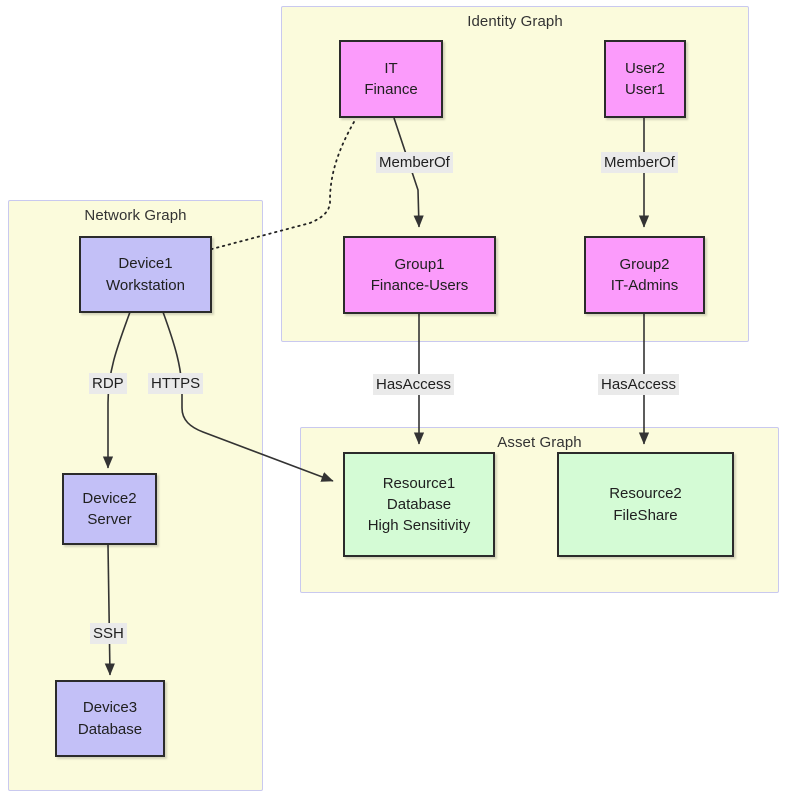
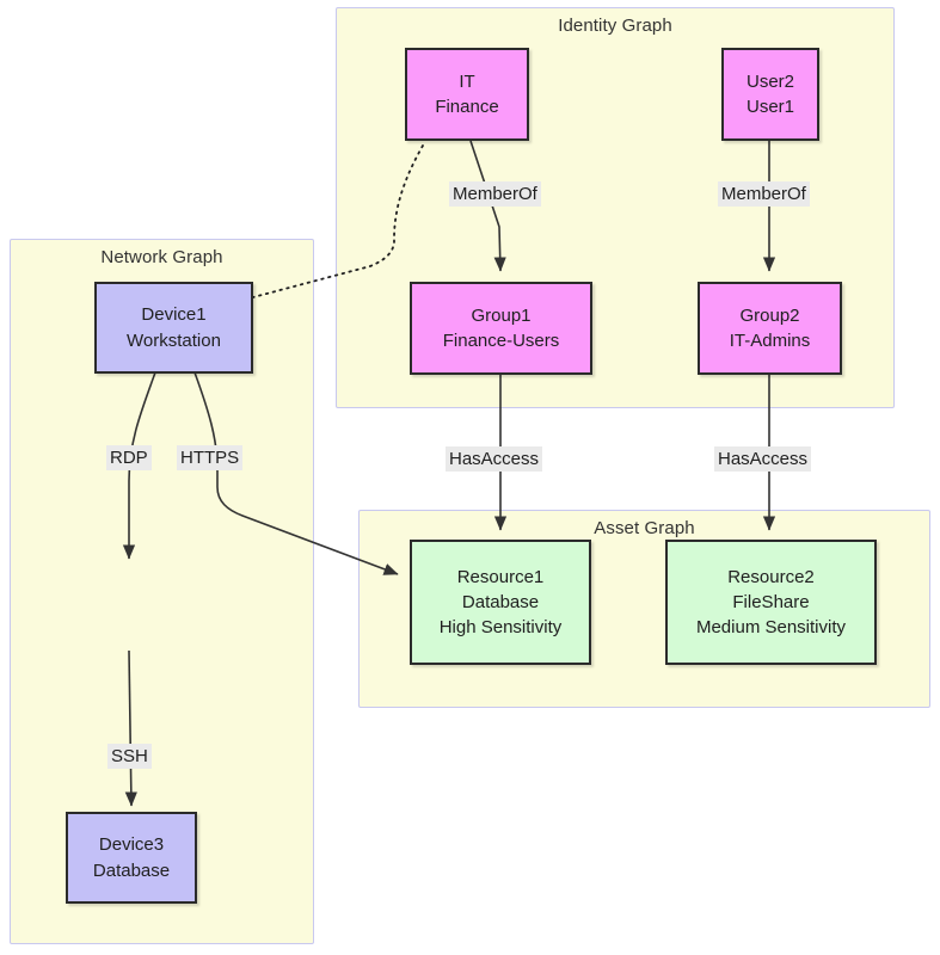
  Identity Graph
  Network Graph
  Asset Graph
  IT
  Finance
  User2
  User1
  Group1
  Finance-Users
  Group2
  IT-Admins
  Device1
  Workstation
- Device2
- Server
  Device3
  Database
  Resource1
  Database
  High Sensitivity
  Resource2
  FileShare
+ Medium Sensitivity
  MemberOf
  MemberOf
  HasAccess
  HasAccess
  RDP
  HTTPS
  SSH
